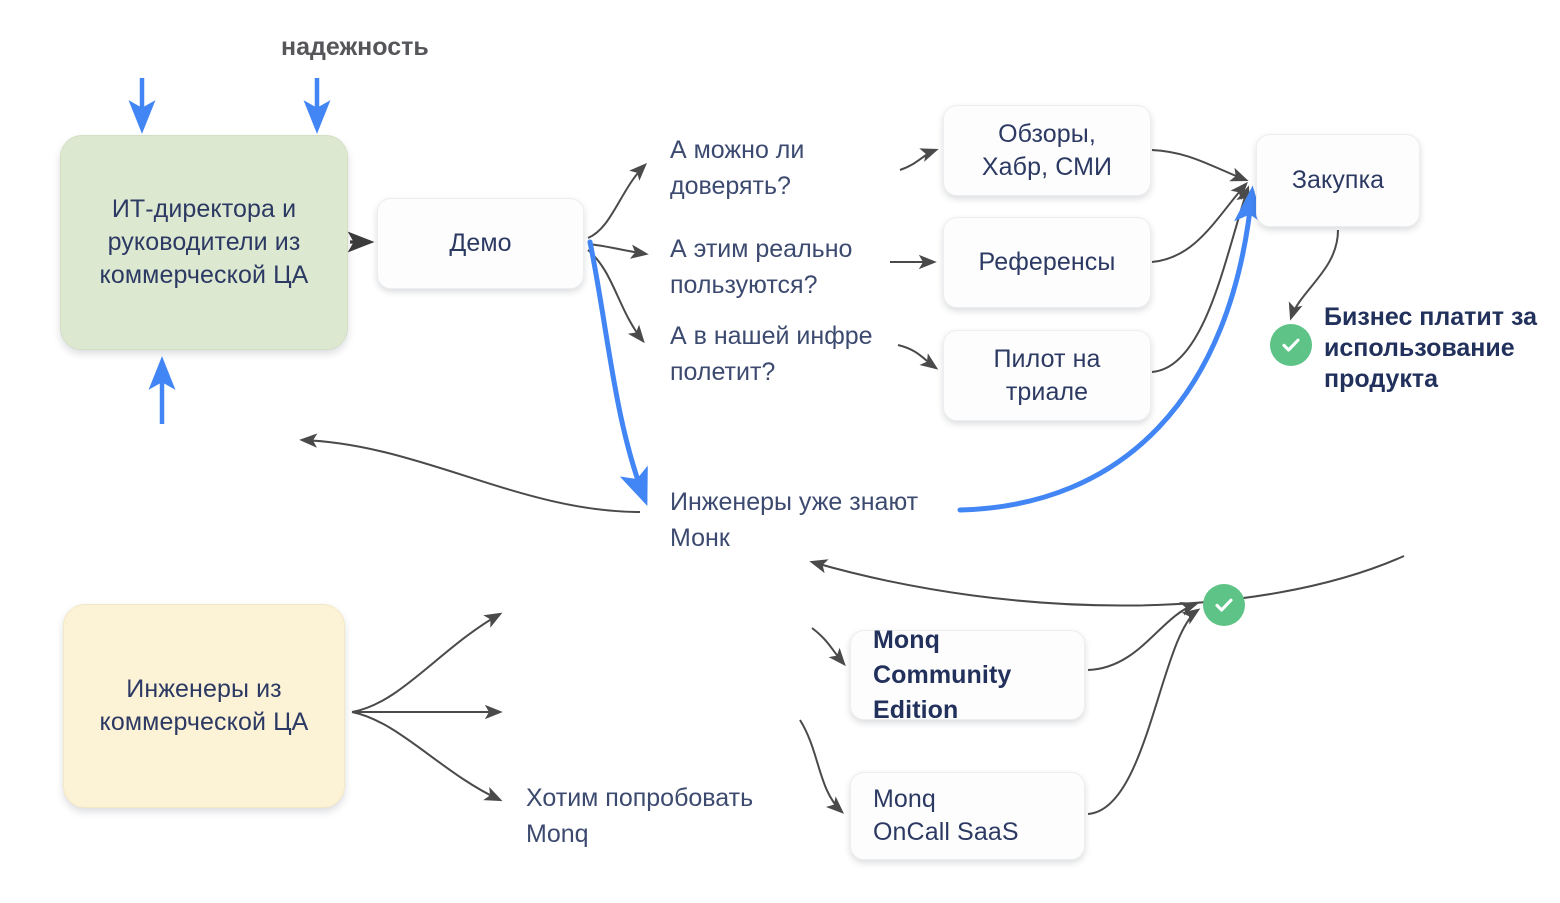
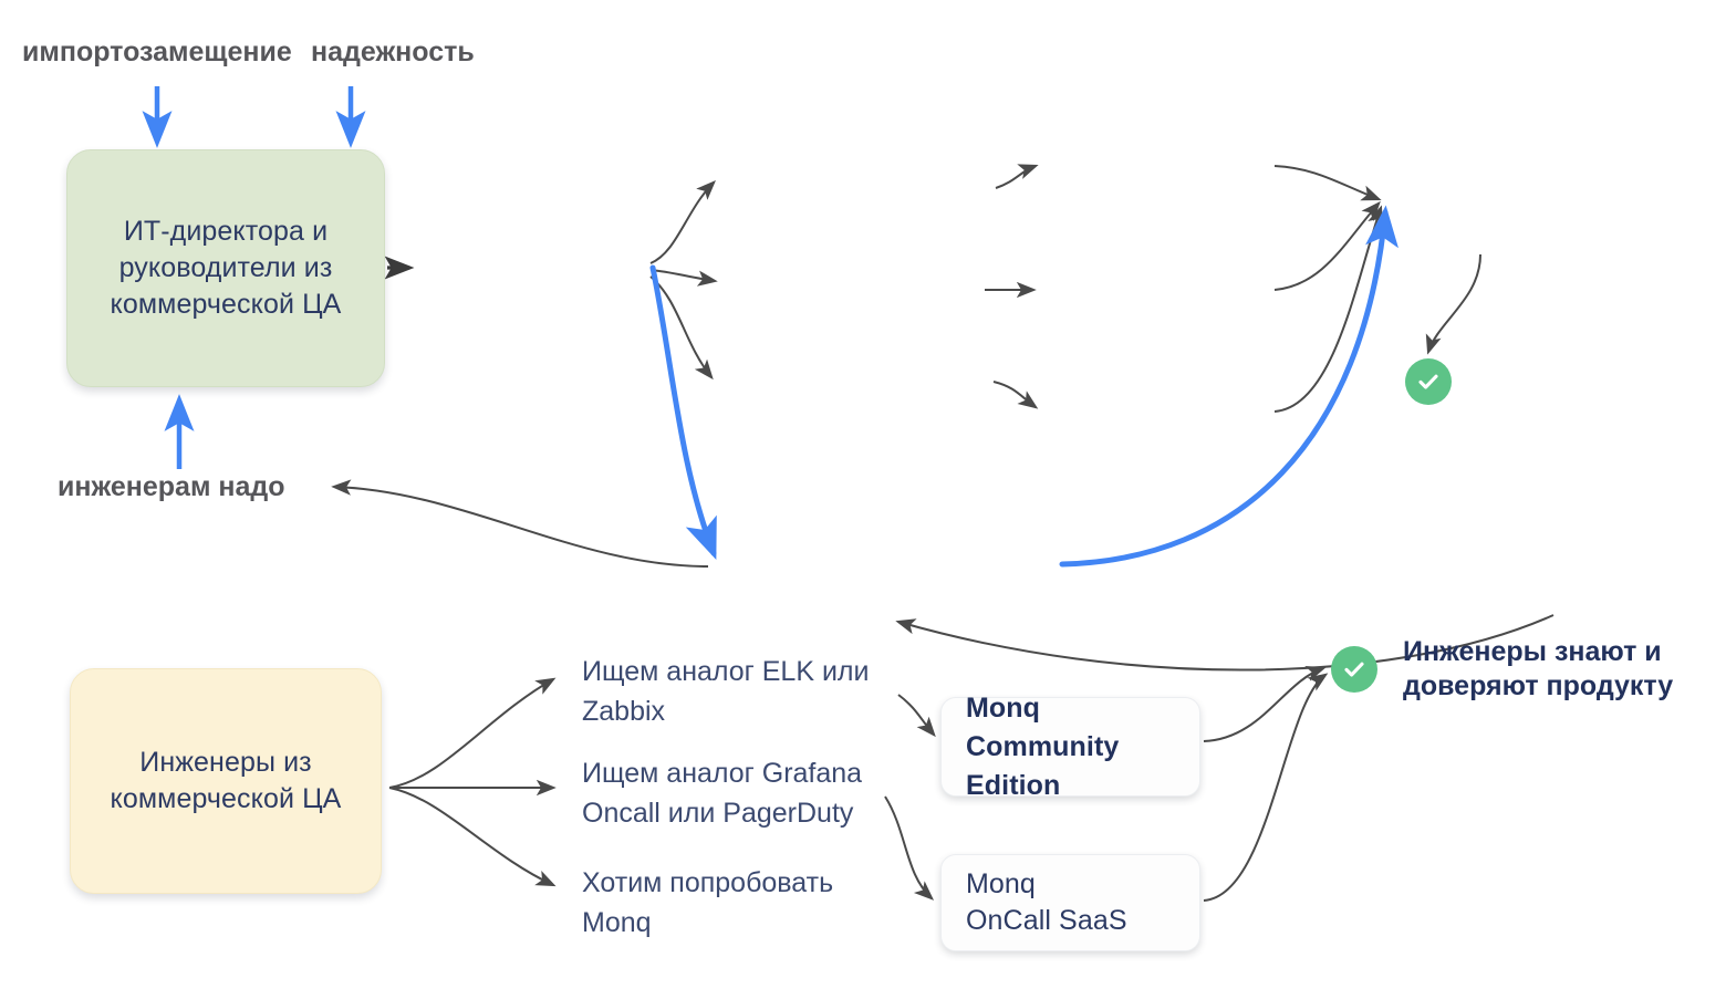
+ импортозамещение
  надежность
+ инженерам надо
  ИТ-директора и
  руководители из
  коммерческой ЦА
- Демо
- А можно ли
- доверять?
- А этим реально
- пользуются?
- А в нашей инфре
- полетит?
- Обзоры,
- Хабр, СМИ
- Референсы
- Пилот на
- триале
- Закупка
- Бизнес платит за
- использование
- продукта
- Инженеры уже знают
- Монк
  Инженеры из
  коммерческой ЦА
+ Ищем аналог ELK или
+ Zabbix
+ Ищем аналог Grafana
+ Oncall или PagerDuty
  Хотим попробовать
  Monq
  Monq
  Community
  Edition
  Monq
  OnCall SaaS
+ Инженеры знают и
+ доверяют продукту
